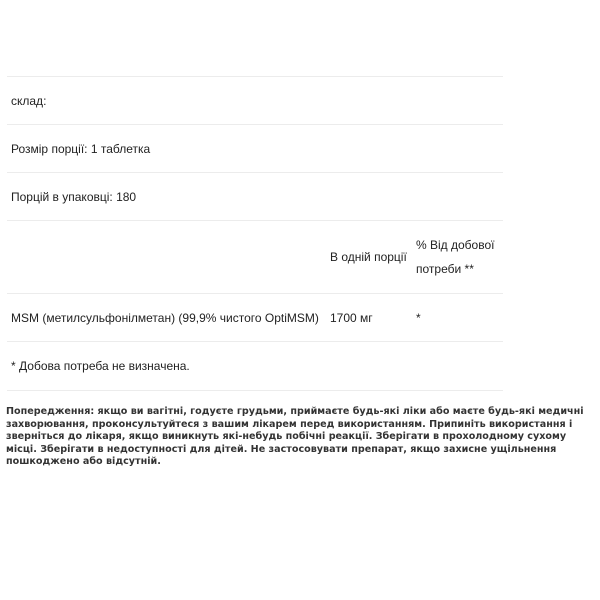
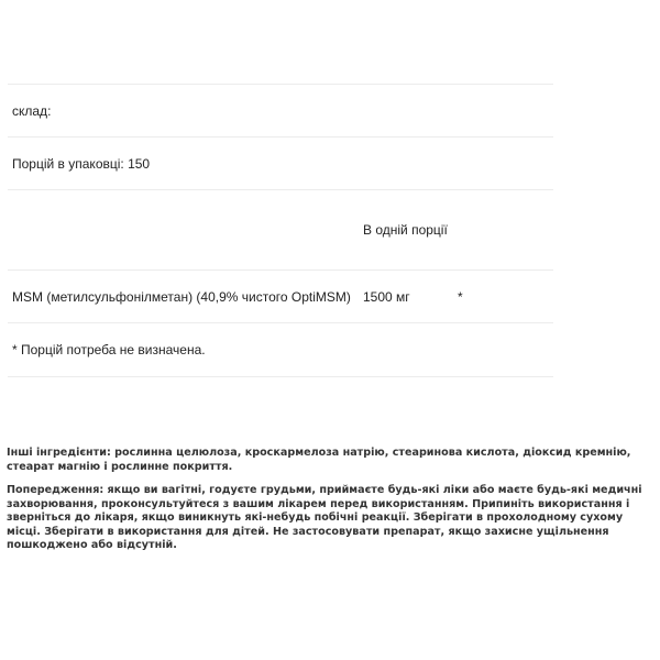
  склад:
- Розмір порції: 1 таблетка
- Порцій в упаковці: 180
+ Порцій в упаковці: 150
  В одній порції
- % Від добової потреби **
- MSM (метилсульфонілметан) (99,9% чистого OptiMSM)
+ MSM (метилсульфонілметан) (40,9% чистого OptiMSM)
- 1700 мг
+ 1500 мг
  *
- * Добова потреба не визначена.
+ * Порцій потреба не визначена.
+ Інші інгредієнти: рослинна целюлоза, кроскармелоза натрію, стеаринова кислота, діоксид кремнію, стеарат магнію і рослинне покриття.
- Попередження: якщо ви вагітні, годуєте грудьми, приймаєте будь-які ліки або маєте будь-які медичні захворювання, проконсультуйтеся з вашим лікарем перед використанням. Припиніть використання і зверніться до лікаря, якщо виникнуть які-небудь побічні реакції. Зберігати в прохолодному сухому місці. Зберігати в недоступності для дітей. Не застосовувати препарат, якщо захисне ущільнення пошкоджено або відсутній.
+ Попередження: якщо ви вагітні, годуєте грудьми, приймаєте будь-які ліки або маєте будь-які медичні захворювання, проконсультуйтеся з вашим лікарем перед використанням. Припиніть використання і зверніться до лікаря, якщо виникнуть які-небудь побічні реакції. Зберігати в прохолодному сухому місці. Зберігати в використання для дітей. Не застосовувати препарат, якщо захисне ущільнення пошкоджено або відсутній.
